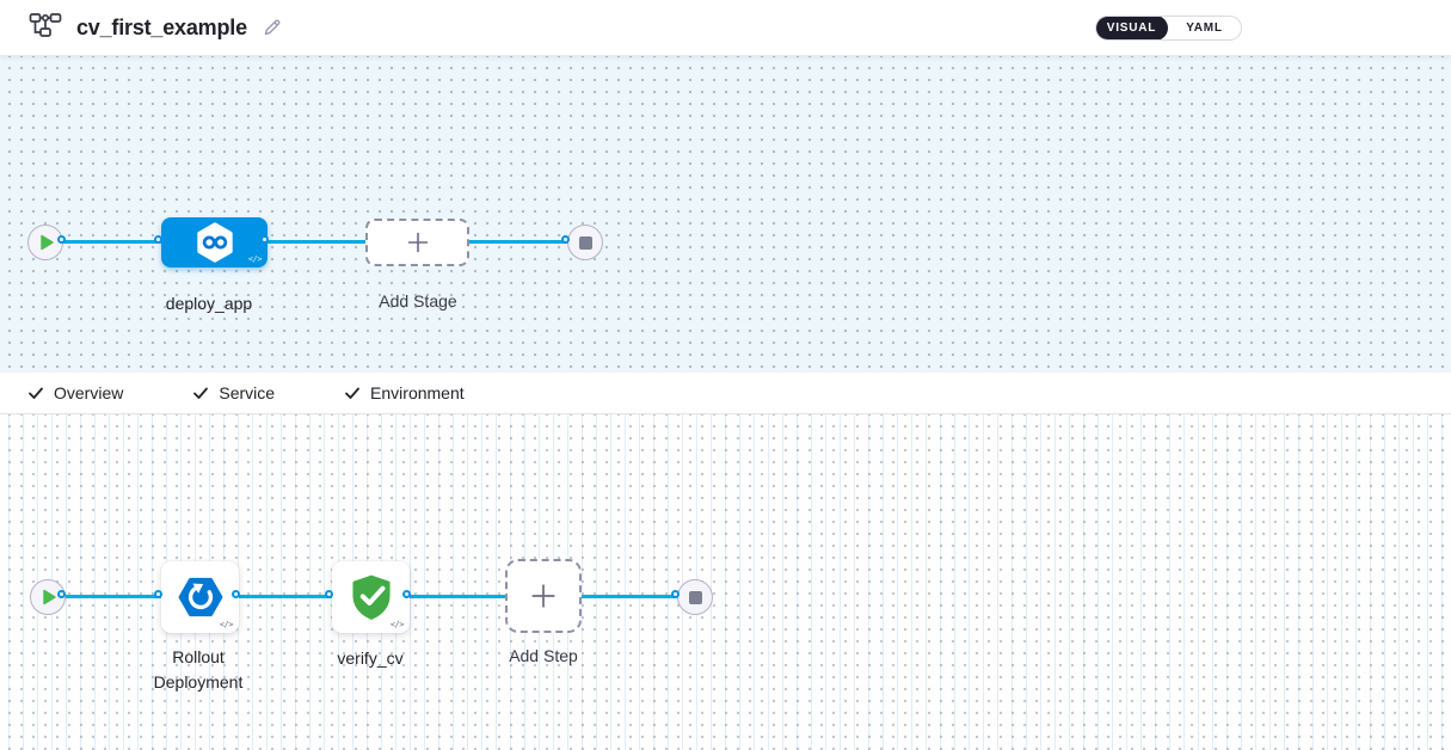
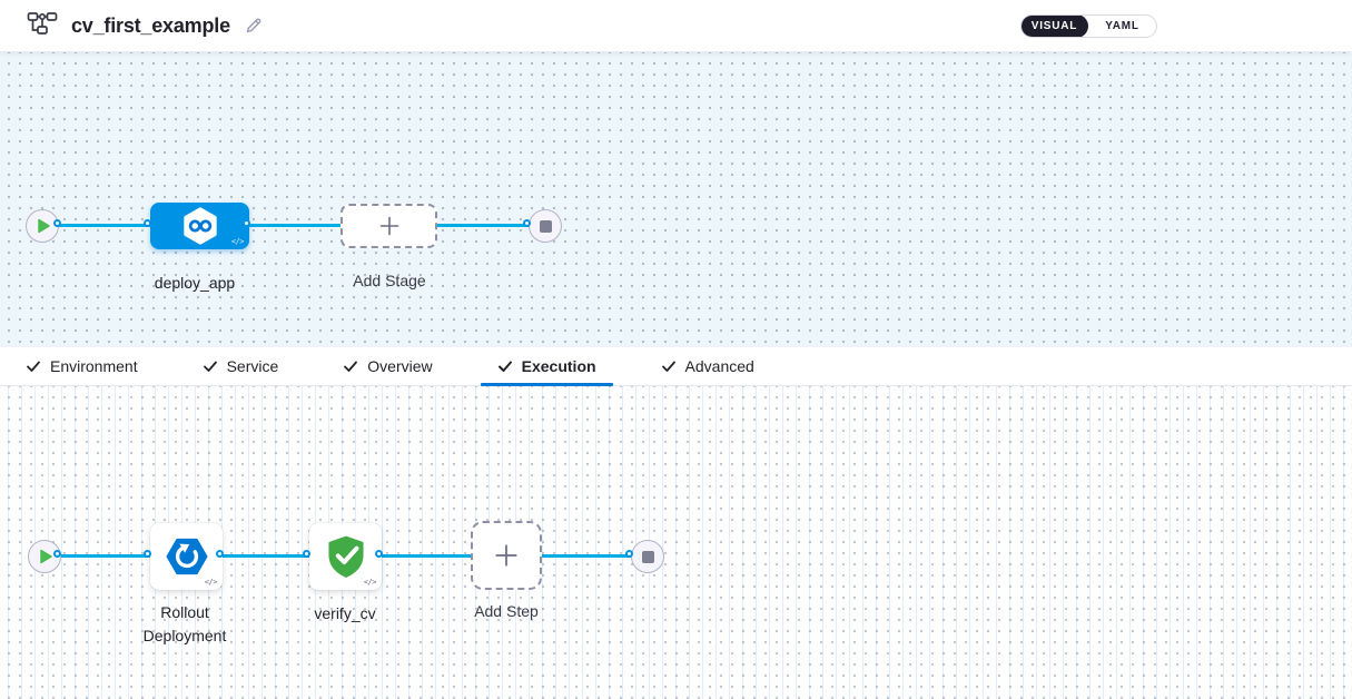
  cv_first_example
  VISUAL
  YAML
  </>
  deploy_app
  Add Stage
- Overview
+ Environment
  Service
- Environment
+ Overview
+ Execution
+ Advanced
  </>
  Rollout Deployment
  </>
  verify_cv
  Add Step
